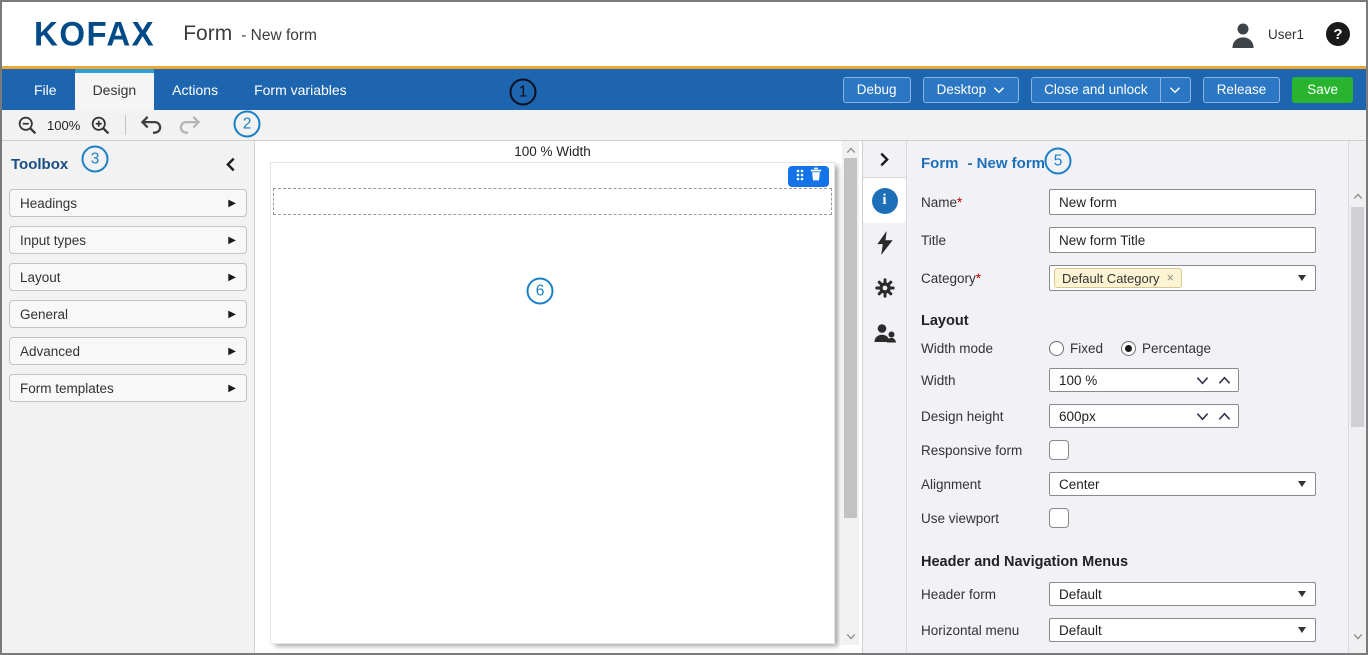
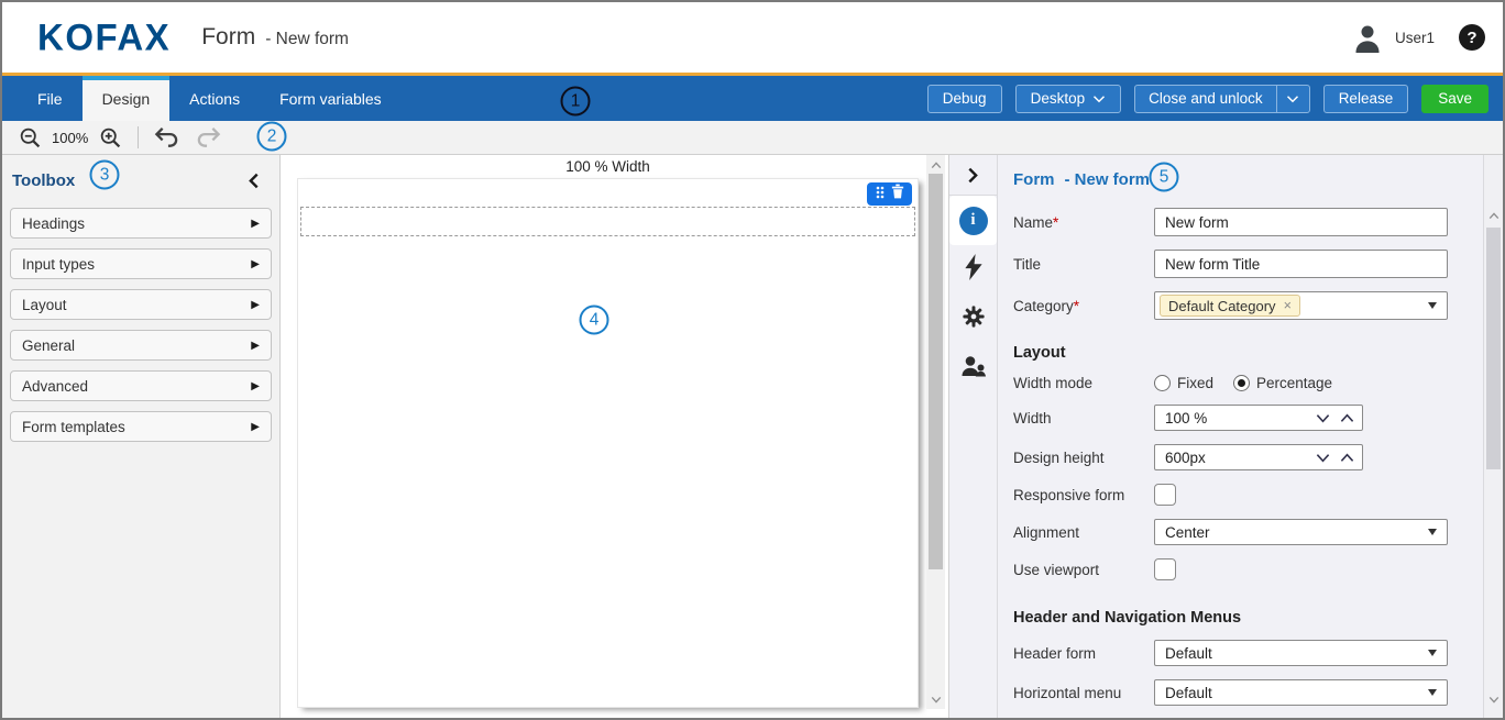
  KOFAX
  Form
  - New form
  User1
  ?
  File
  Design
  Actions
  Form variables
  Debug
  Desktop
  Close and unlock
  Release
  Save
  100%
  Toolbox
  Headings
  ▶
  Input types
  ▶
  Layout
  ▶
  General
  ▶
  Advanced
  ▶
  Form templates
  ▶
  100 % Width
  i
  Form
  - New form
  Name*
  New form
  Title
  New form Title
  Category*
  Default Category
  ×
  Layout
  Width mode
  Fixed
  Percentage
  Width
  100 %
  Design height
  600px
  Responsive form
  Alignment
  Center
  Use viewport
  Header and Navigation Menus
  Header form
  Default
  Horizontal menu
  Default
  1
  2
  3
- 6
+ 4
  5
